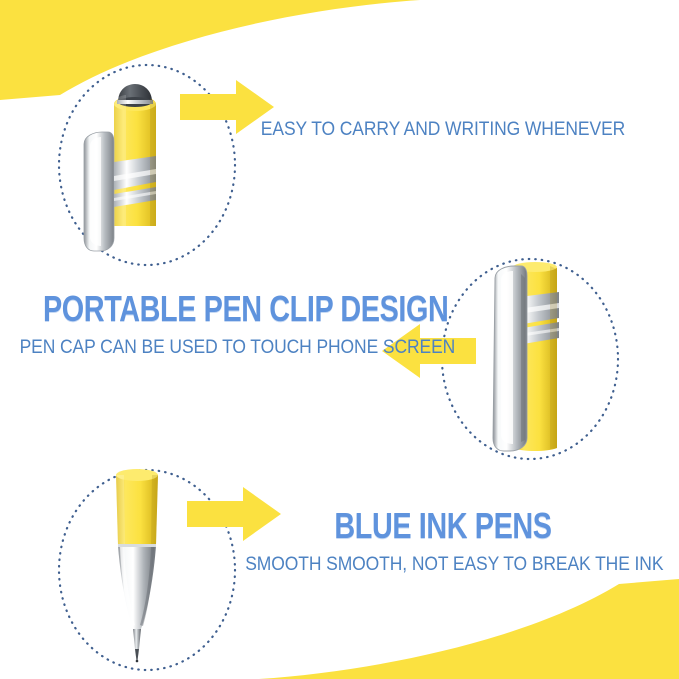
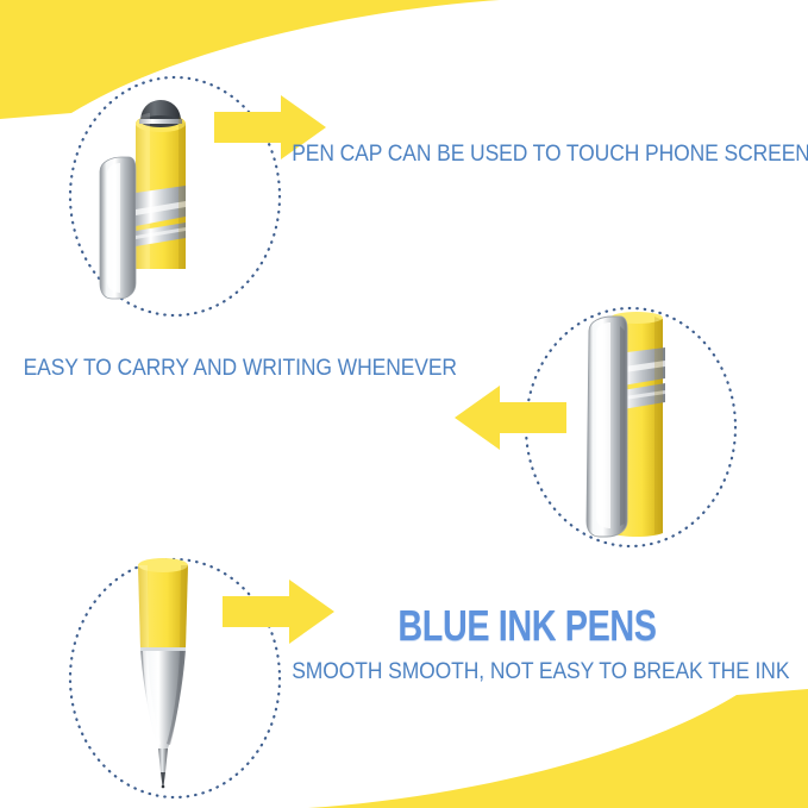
- EASY TO CARRY AND WRITING WHENEVER
+ PEN CAP CAN BE USED TO TOUCH PHONE SCREEN
- PORTABLE PEN CLIP DESIGN
- PEN CAP CAN BE USED TO TOUCH PHONE SCREEN
+ EASY TO CARRY AND WRITING WHENEVER
  BLUE INK PENS
  SMOOTH SMOOTH, NOT EASY TO BREAK THE INK
